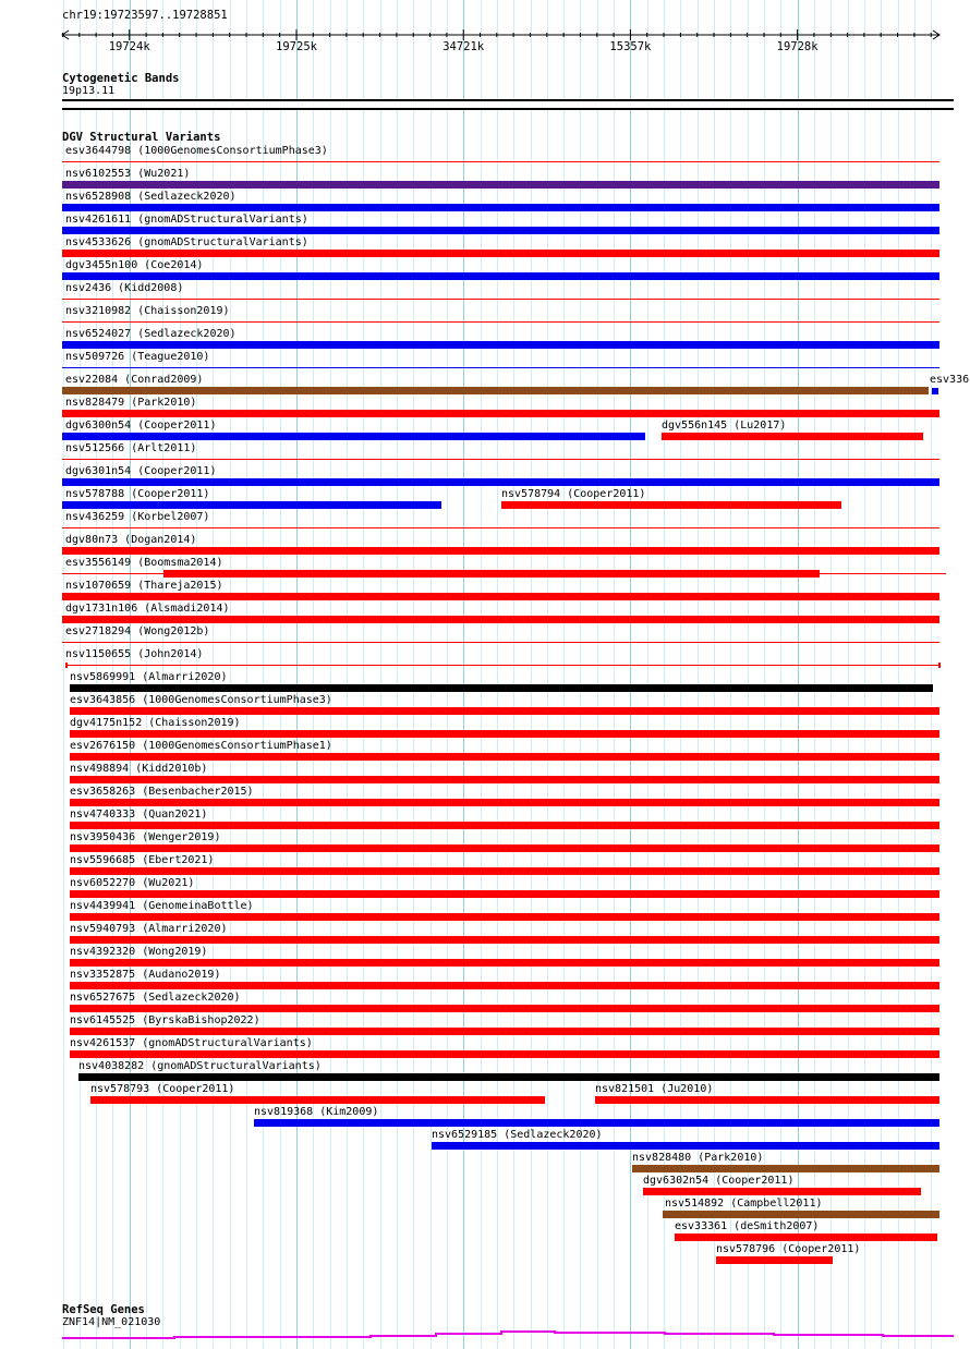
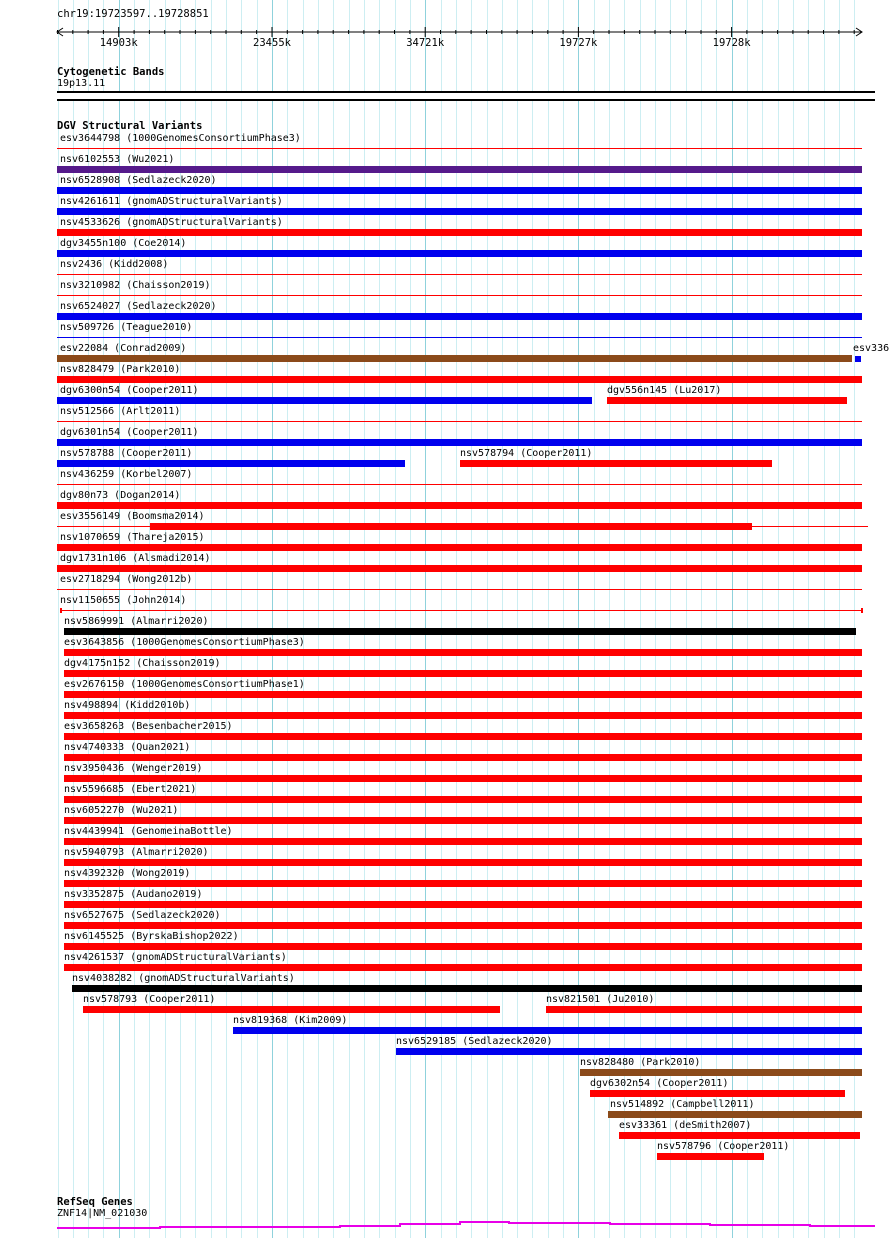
  chr19:19723597..19728851
- 19724k
+ 14903k
- 19725k
+ 23455k
  34721k
- 15357k
+ 19727k
  19728k
  Cytogenetic Bands
  19p13.11
  DGV Structural Variants
  esv3644798 (1000GenomesConsortiumPhase3)
  nsv6102553 (Wu2021)
  nsv6528908 (Sedlazeck2020)
  nsv4261611 (gnomADStructuralVariants)
  nsv4533626 (gnomADStructuralVariants)
  dgv3455n100 (Coe2014)
  nsv2436 (Kidd2008)
  nsv3210982 (Chaisson2019)
  nsv6524027 (Sedlazeck2020)
  nsv509726 (Teague2010)
  esv22084 (Conrad2009)
  esv336
  nsv828479 (Park2010)
  dgv6300n54 (Cooper2011)
  dgv556n145 (Lu2017)
  nsv512566 (Arlt2011)
  dgv6301n54 (Cooper2011)
  nsv578788 (Cooper2011)
  nsv578794 (Cooper2011)
  nsv436259 (Korbel2007)
  dgv80n73 (Dogan2014)
  esv3556149 (Boomsma2014)
  nsv1070659 (Thareja2015)
  dgv1731n106 (Alsmadi2014)
  esv2718294 (Wong2012b)
  nsv1150655 (John2014)
  nsv5869991 (Almarri2020)
  esv3643856 (1000GenomesConsortiumPhase3)
  dgv4175n152 (Chaisson2019)
  esv2676150 (1000GenomesConsortiumPhase1)
  nsv498894 (Kidd2010b)
  esv3658263 (Besenbacher2015)
  nsv4740333 (Quan2021)
  nsv3950436 (Wenger2019)
  nsv5596685 (Ebert2021)
  nsv6052270 (Wu2021)
  nsv4439941 (GenomeinaBottle)
  nsv5940793 (Almarri2020)
  nsv4392320 (Wong2019)
  nsv3352875 (Audano2019)
  nsv6527675 (Sedlazeck2020)
  nsv6145525 (ByrskaBishop2022)
  nsv4261537 (gnomADStructuralVariants)
  nsv4038282 (gnomADStructuralVariants)
  nsv578793 (Cooper2011)
  nsv821501 (Ju2010)
  nsv819368 (Kim2009)
  nsv6529185 (Sedlazeck2020)
  nsv828480 (Park2010)
  dgv6302n54 (Cooper2011)
  nsv514892 (Campbell2011)
  esv33361 (deSmith2007)
  nsv578796 (Cooper2011)
  RefSeq Genes
  ZNF14|NM_021030
